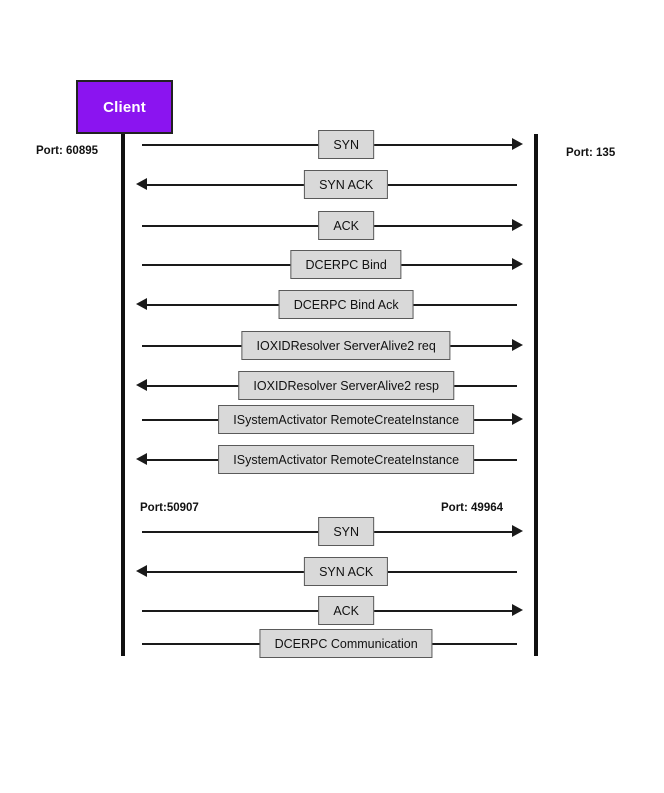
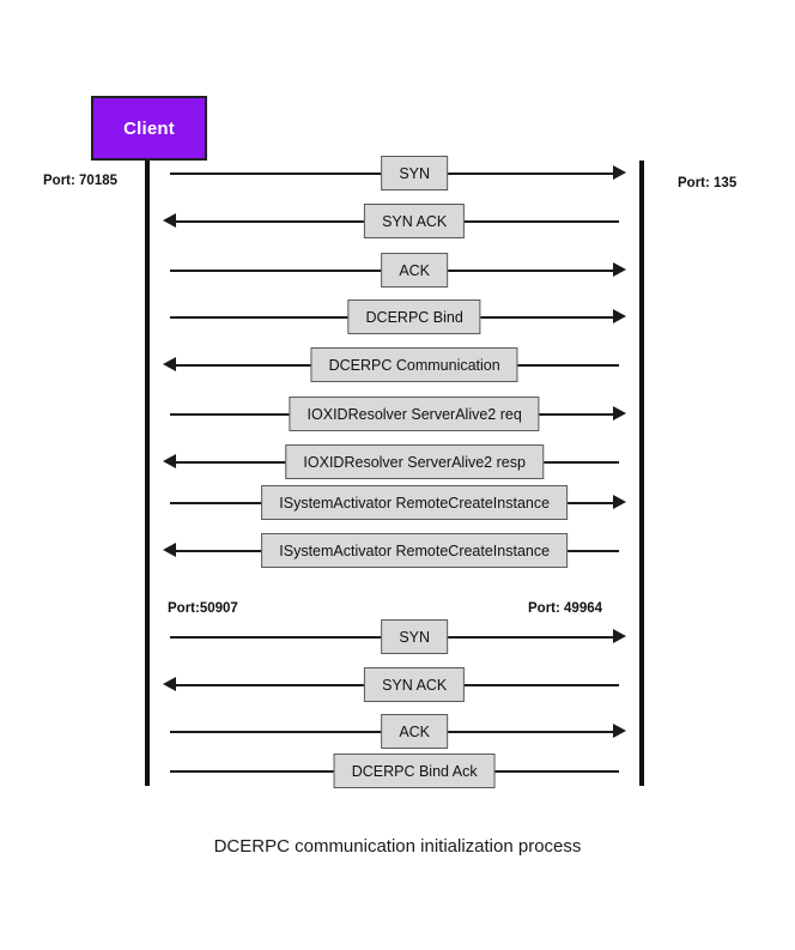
  Client
- Port: 60895
+ Port: 70185
  Port: 135
  Port:50907
  Port: 49964
  SYN
  SYN ACK
  ACK
  DCERPC Bind
- DCERPC Bind Ack
+ DCERPC Communication
  IOXIDResolver ServerAlive2 req
  IOXIDResolver ServerAlive2 resp
  ISystemActivator RemoteCreateInstance
  ISystemActivator RemoteCreateInstance
  SYN
  SYN ACK
  ACK
- DCERPC Communication
+ DCERPC Bind Ack
+ DCERPC communication initialization process
